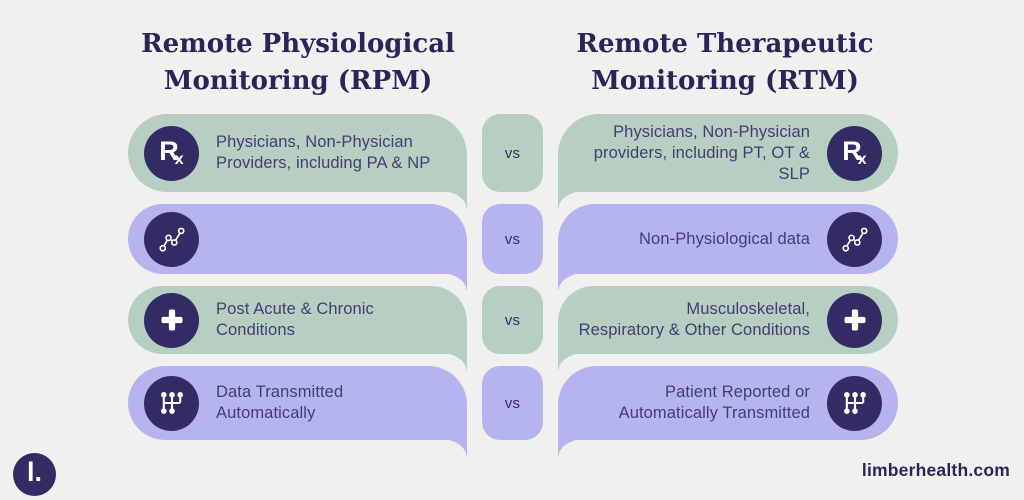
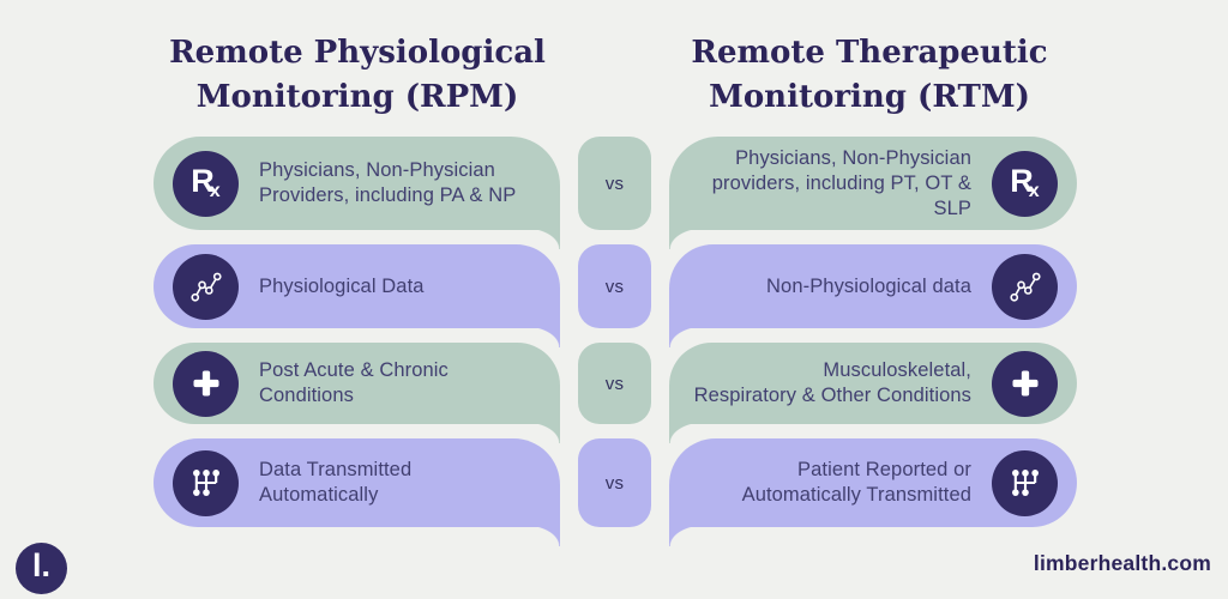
  Remote Physiological
  Monitoring (RPM)
  Remote Therapeutic
  Monitoring (RTM)
  R
  x
  Physicians, Non-Physician
  Providers, including PA & NP
  vs
  Physicians, Non-Physician
  providers, including PT, OT &
  SLP
  R
  x
+ Physiological Data
  vs
  Non-Physiological data
  Post Acute & Chronic
  Conditions
  vs
  Musculoskeletal,
  Respiratory & Other Conditions
  Data Transmitted
  Automatically
  vs
  Patient Reported or
  Automatically Transmitted
  l.
  limberhealth.com
